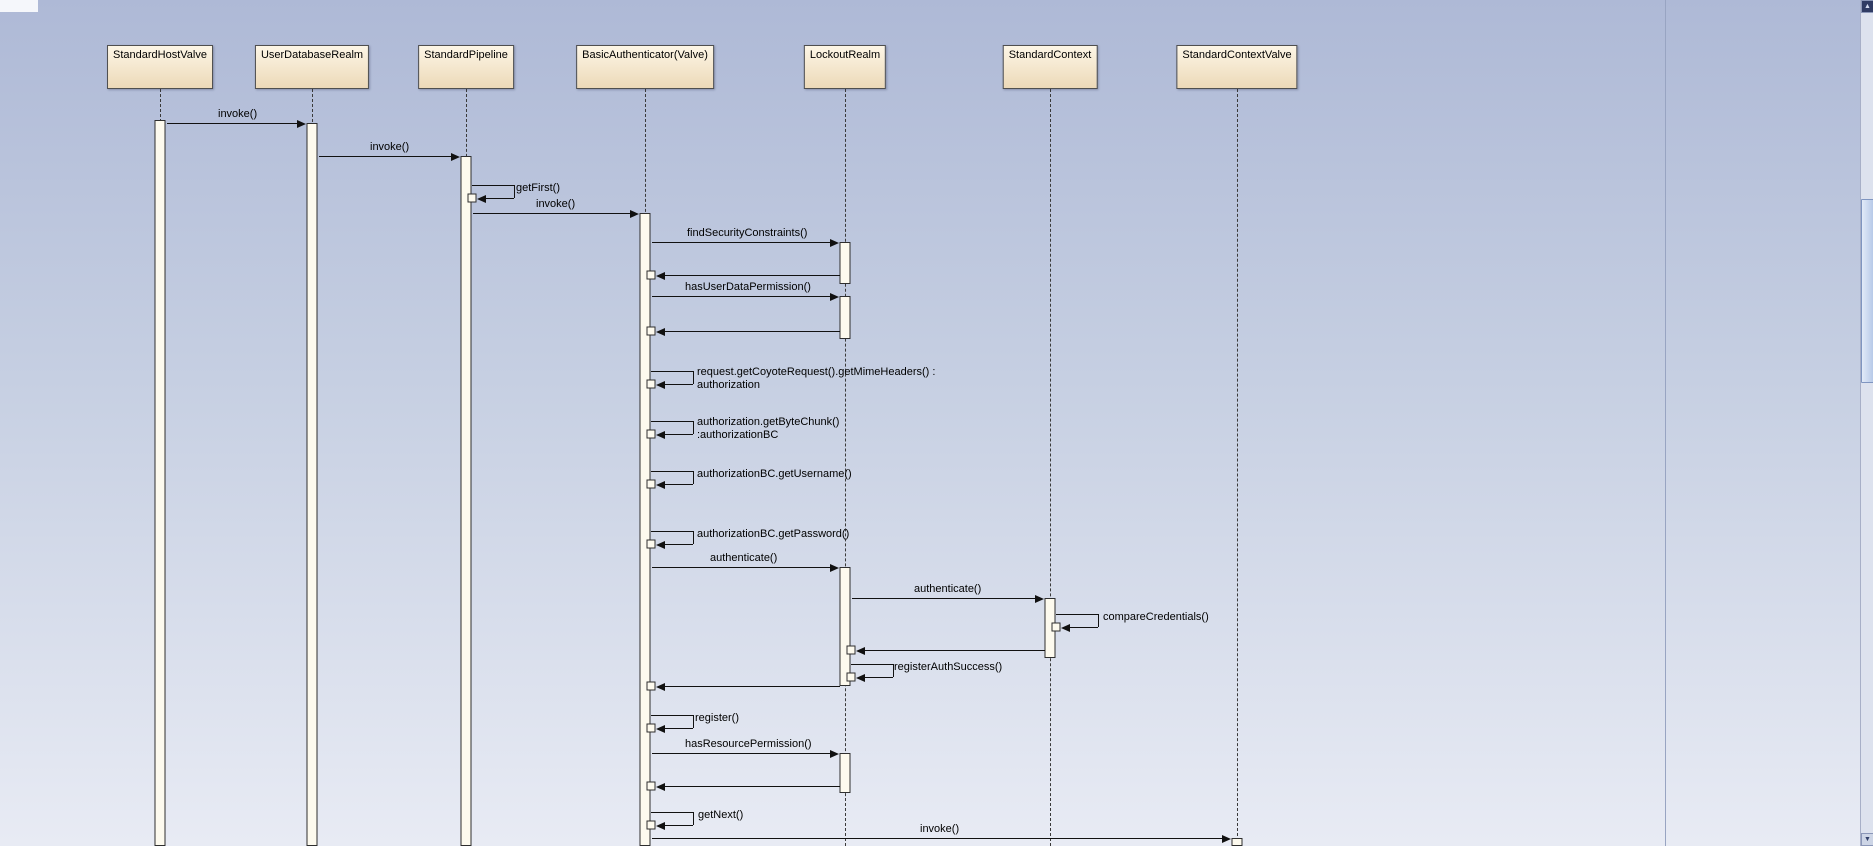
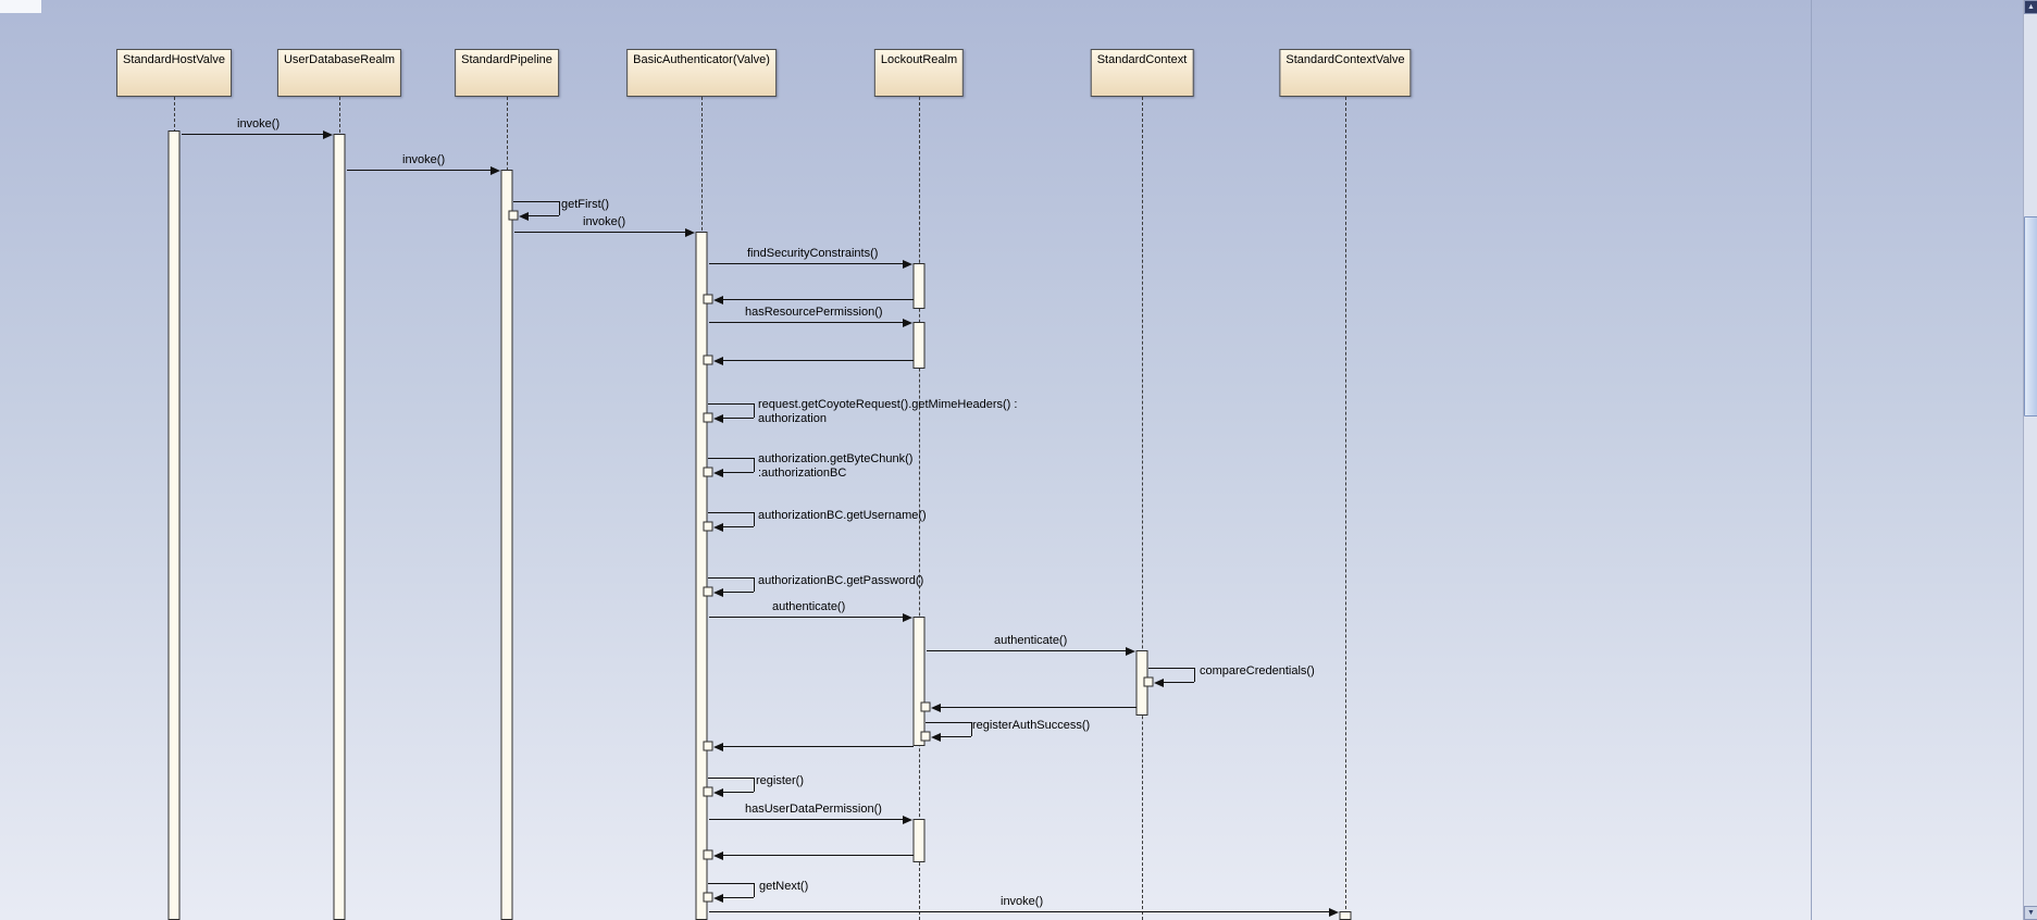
  StandardHostValve
  UserDatabaseRealm
  StandardPipeline
  BasicAuthenticator(Valve)
  LockoutRealm
  StandardContext
  StandardContextValve
  invoke()
  invoke()
  getFirst()
  invoke()
  findSecurityConstraints()
- hasUserDataPermission()
+ hasResourcePermission()
  request.getCoyoteRequest().getMimeHeaders() :
  authorization
  authorization.getByteChunk()
  :authorizationBC
  authorizationBC.getUsername()
  authorizationBC.getPassword()
  authenticate()
  authenticate()
  compareCredentials()
  registerAuthSuccess()
  register()
- hasResourcePermission()
+ hasUserDataPermission()
  getNext()
  invoke()
